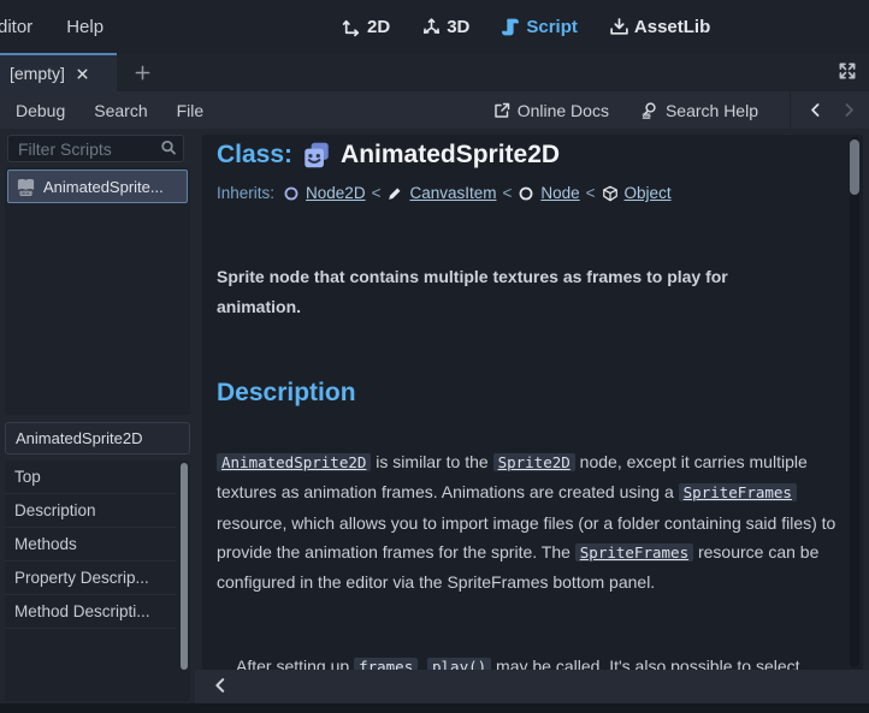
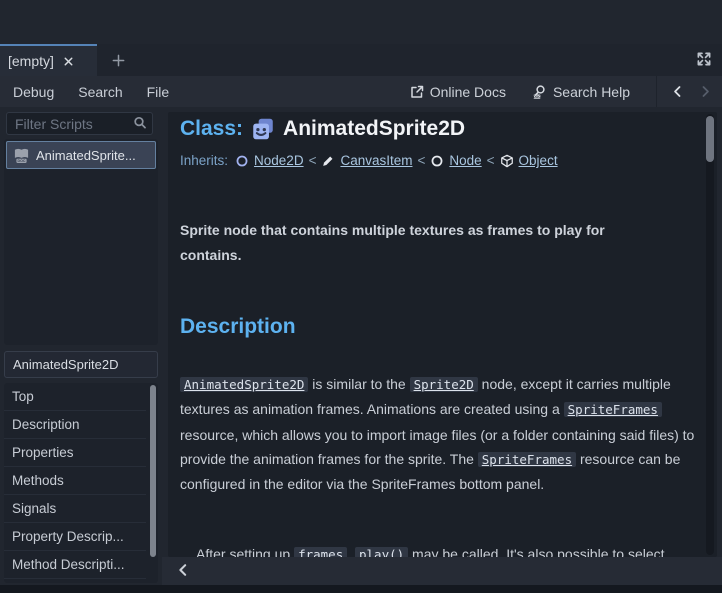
- ditor
- Help
- 2D
- 3D
- Script
- AssetLib
  [empty]
  Debug
  Search
  File
  Online Docs
  Search Help
  Filter Scripts
  AnimatedSprite...
  AnimatedSprite2D
  Top
  Description
+ Properties
  Methods
+ Signals
  Property Descrip...
  Method Descripti...
  Class:
  AnimatedSprite2D
  Inherits:
  Node2D
  <
  CanvasItem
  <
  Node
  <
  Object
- Sprite node that contains multiple textures as frames to play for animation.
+ Sprite node that contains multiple textures as frames to play for contains.
  Description
  AnimatedSprite2D is similar to the Sprite2D node, except it carries multiple textures as animation frames. Animations are created using a SpriteFrames resource, which allows you to import image files (or a folder containing said files) to provide the animation frames for the sprite. The SpriteFrames resource can be configured in the editor via the SpriteFrames bottom panel.
  After setting up frames play() may be called. It's also possible to select
